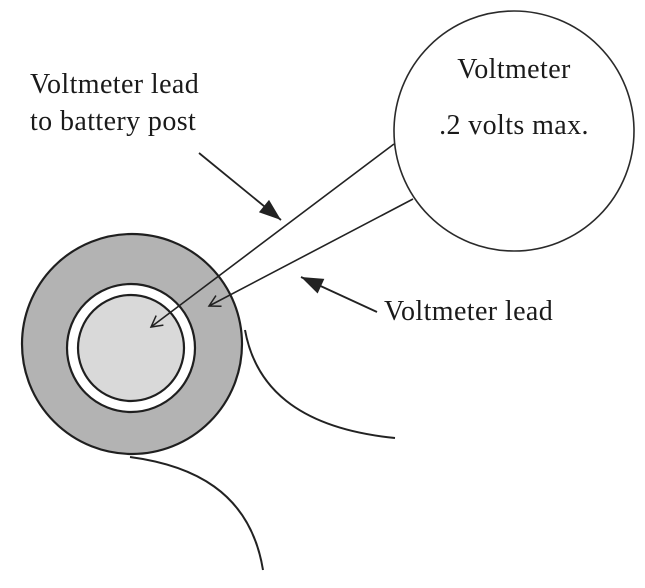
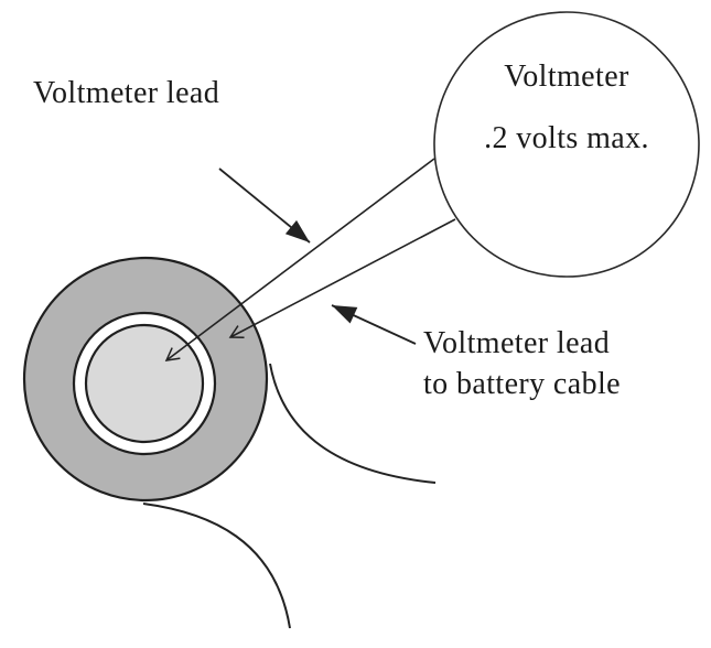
  Voltmeter lead
- to battery post
  Voltmeter
  .2 volts max.
  Voltmeter lead
+ to battery cable
